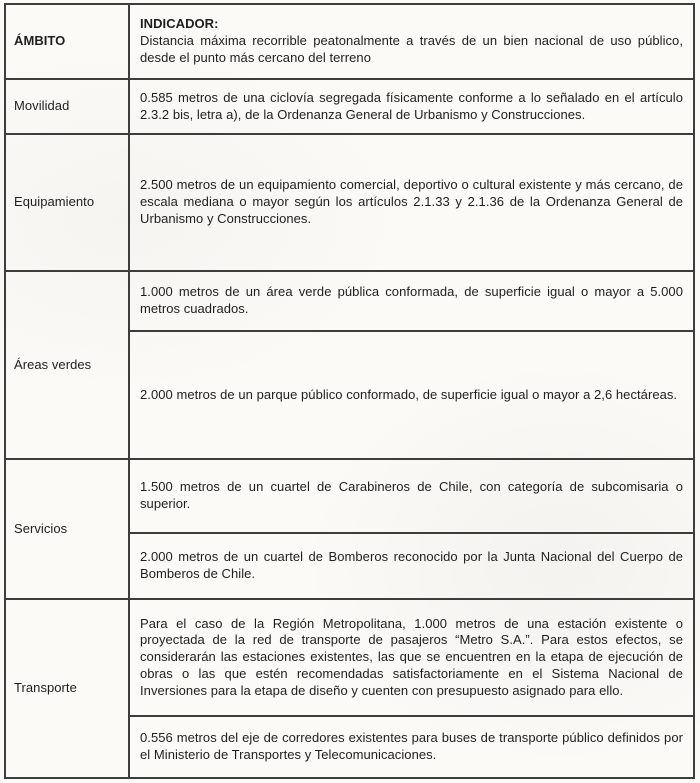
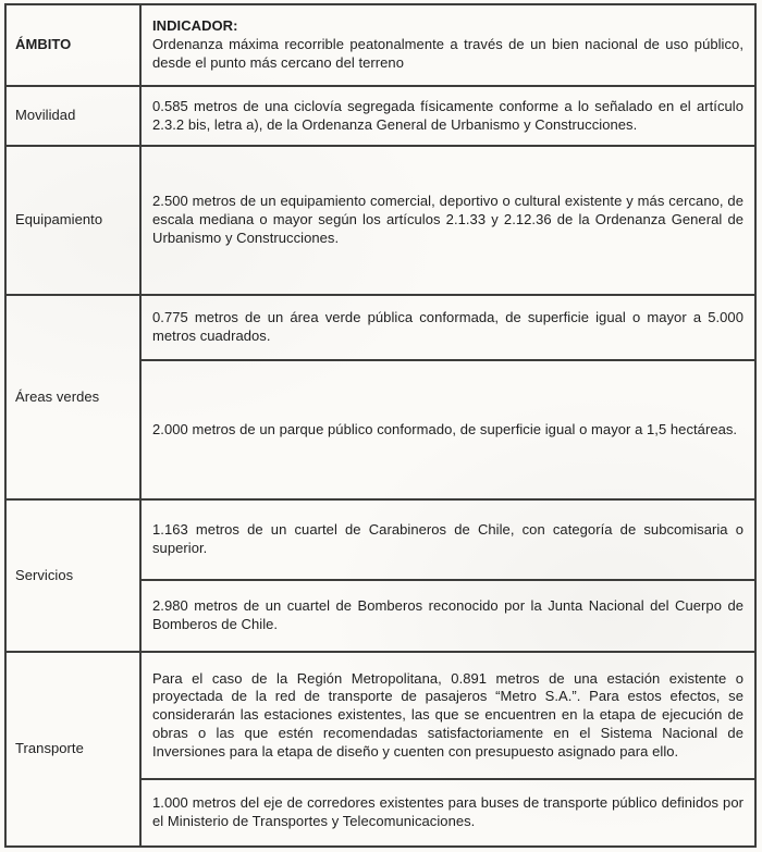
- ÁMBITO	INDICADOR: Distancia máxima recorrible peatonalmente a través de un bien nacional de uso público, desde el punto más cercano del terreno
+ ÁMBITO	INDICADOR: Ordenanza máxima recorrible peatonalmente a través de un bien nacional de uso público, desde el punto más cercano del terreno
  Movilidad	0.585 metros de una ciclovía segregada físicamente conforme a lo señalado en el artículo 2.3.2 bis, letra a), de la Ordenanza General de Urbanismo y Construcciones.
- Equipamiento	2.500 metros de un equipamiento comercial, deportivo o cultural existente y más cercano, de escala mediana o mayor según los artículos 2.1.33 y 2.1.36 de la Ordenanza General de Urbanismo y Construcciones.
+ Equipamiento	2.500 metros de un equipamiento comercial, deportivo o cultural existente y más cercano, de escala mediana o mayor según los artículos 2.1.33 y 2.12.36 de la Ordenanza General de Urbanismo y Construcciones.
- Áreas verdes	1.000 metros de un área verde pública conformada, de superficie igual o mayor a 5.000 metros cuadrados.
+ Áreas verdes	0.775 metros de un área verde pública conformada, de superficie igual o mayor a 5.000 metros cuadrados.
- 2.000 metros de un parque público conformado, de superficie igual o mayor a 2,6 hectáreas.
+ 2.000 metros de un parque público conformado, de superficie igual o mayor a 1,5 hectáreas.
- Servicios	1.500 metros de un cuartel de Carabineros de Chile, con categoría de subcomisaria o superior.
+ Servicios	1.163 metros de un cuartel de Carabineros de Chile, con categoría de subcomisaria o superior.
- 2.000 metros de un cuartel de Bomberos reconocido por la Junta Nacional del Cuerpo de Bomberos de Chile.
+ 2.980 metros de un cuartel de Bomberos reconocido por la Junta Nacional del Cuerpo de Bomberos de Chile.
- Transporte	Para el caso de la Región Metropolitana, 1.000 metros de una estación existente o proyectada de la red de transporte de pasajeros “Metro S.A.”. Para estos efectos, se considerarán las estaciones existentes, las que se encuentren en la etapa de ejecución de obras o las que estén recomendadas satisfactoriamente en el Sistema Nacional de Inversiones para la etapa de diseño y cuenten con presupuesto asignado para ello.
+ Transporte	Para el caso de la Región Metropolitana, 0.891 metros de una estación existente o proyectada de la red de transporte de pasajeros “Metro S.A.”. Para estos efectos, se considerarán las estaciones existentes, las que se encuentren en la etapa de ejecución de obras o las que estén recomendadas satisfactoriamente en el Sistema Nacional de Inversiones para la etapa de diseño y cuenten con presupuesto asignado para ello.
- 0.556 metros del eje de corredores existentes para buses de transporte público definidos por el Ministerio de Transportes y Telecomunicaciones.
+ 1.000 metros del eje de corredores existentes para buses de transporte público definidos por el Ministerio de Transportes y Telecomunicaciones.
